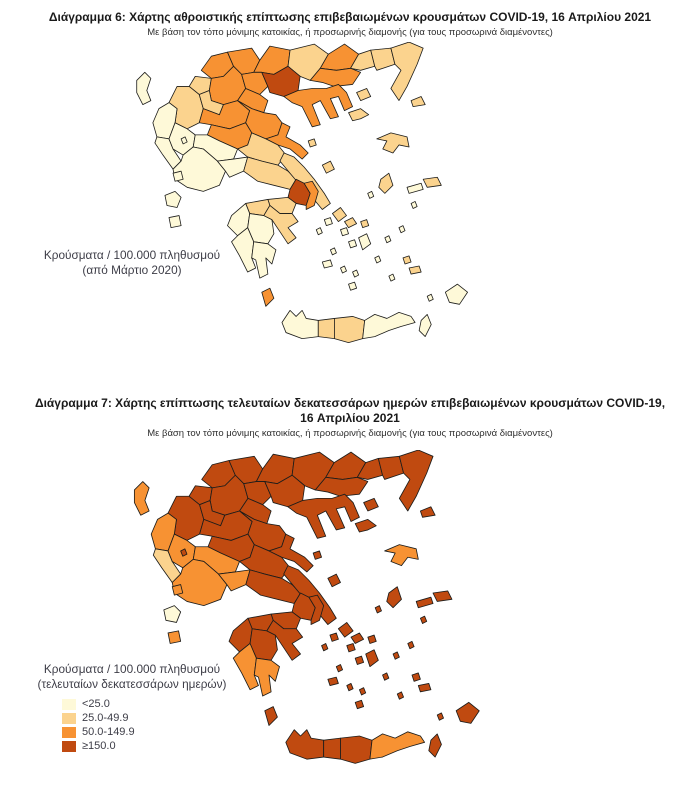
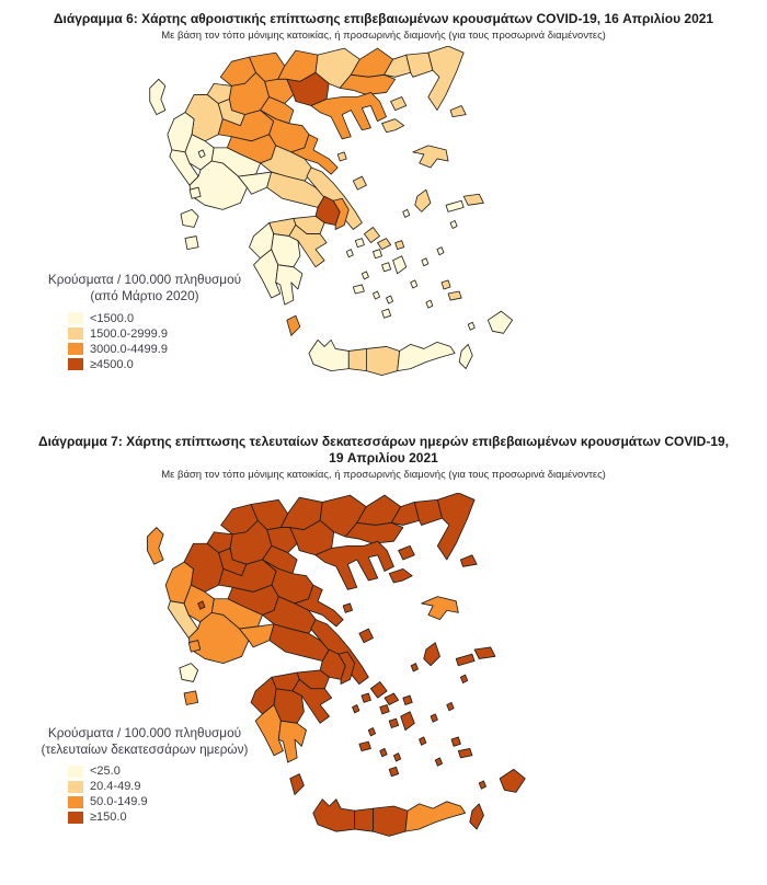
  Διάγραμμα 6: Χάρτης αθροιστικής επίπτωσης επιβεβαιωμένων κρουσμάτων COVID-19, 16 Απριλίου 2021
  Με βάση τον τόπο μόνιμης κατοικίας, ή προσωρινής διαμονής (για τους προσωρινά διαμένοντες)
  Κρούσματα / 100.000 πληθυσμού
  (από Μάρτιο 2020)
+ <1500.0
+ 1500.0-2999.9
+ 3000.0-4499.9
+ ≥4500.0
- Διάγραμμα 7: Χάρτης επίπτωσης τελευταίων δεκατεσσάρων ημερών επιβεβαιωμένων κρουσμάτων COVID-19, 16 Απριλίου 2021
+ Διάγραμμα 7: Χάρτης επίπτωσης τελευταίων δεκατεσσάρων ημερών επιβεβαιωμένων κρουσμάτων COVID-19, 19 Απριλίου 2021
  Με βάση τον τόπο μόνιμης κατοικίας, ή προσωρινής διαμονής (για τους προσωρινά διαμένοντες)
  Κρούσματα / 100.000 πληθυσμού
  (τελευταίων δεκατεσσάρων ημερών)
  <25.0
- 25.0-49.9
+ 20.4-49.9
  50.0-149.9
  ≥150.0
